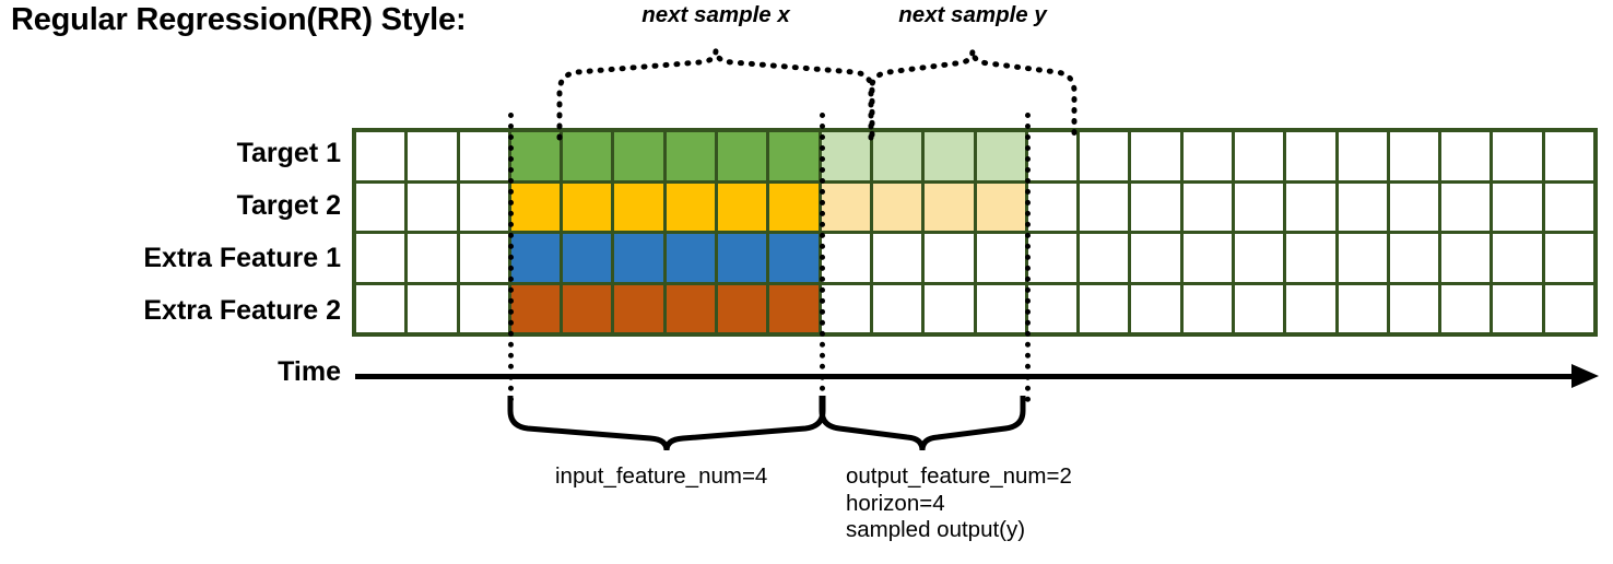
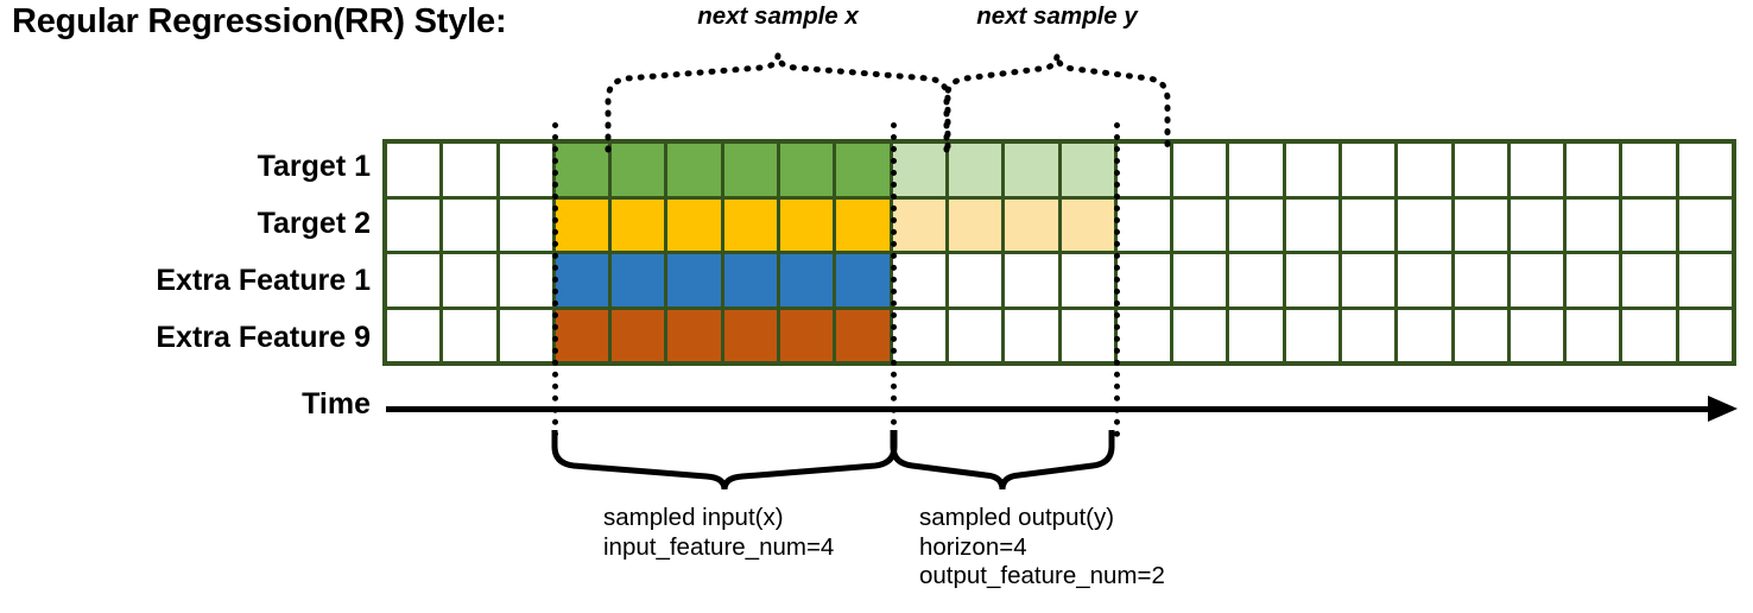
  Regular Regression(RR) Style:
  Target 1
  Target 2
  Extra Feature 1
- Extra Feature 2
+ Extra Feature 9
  Time
  next sample x
  next sample y
+ sampled input(x)
  input_feature_num=4
- output_feature_num=2
+ sampled output(y)
  horizon=4
- sampled output(y)
+ output_feature_num=2
